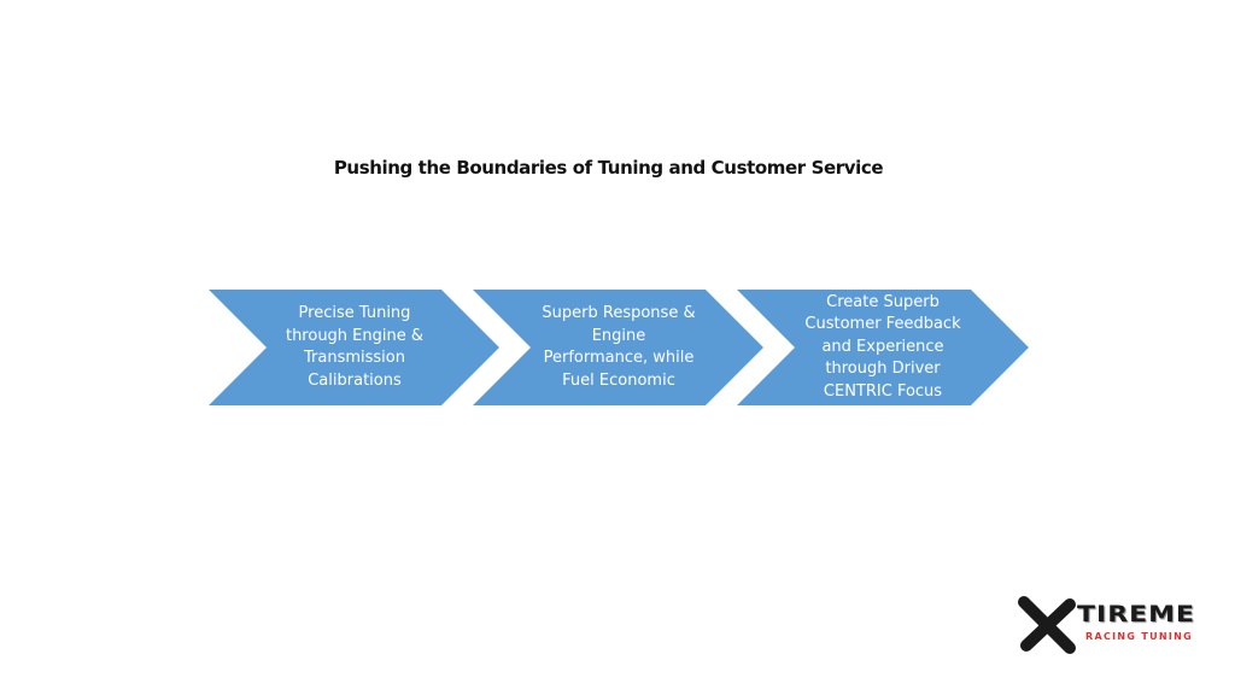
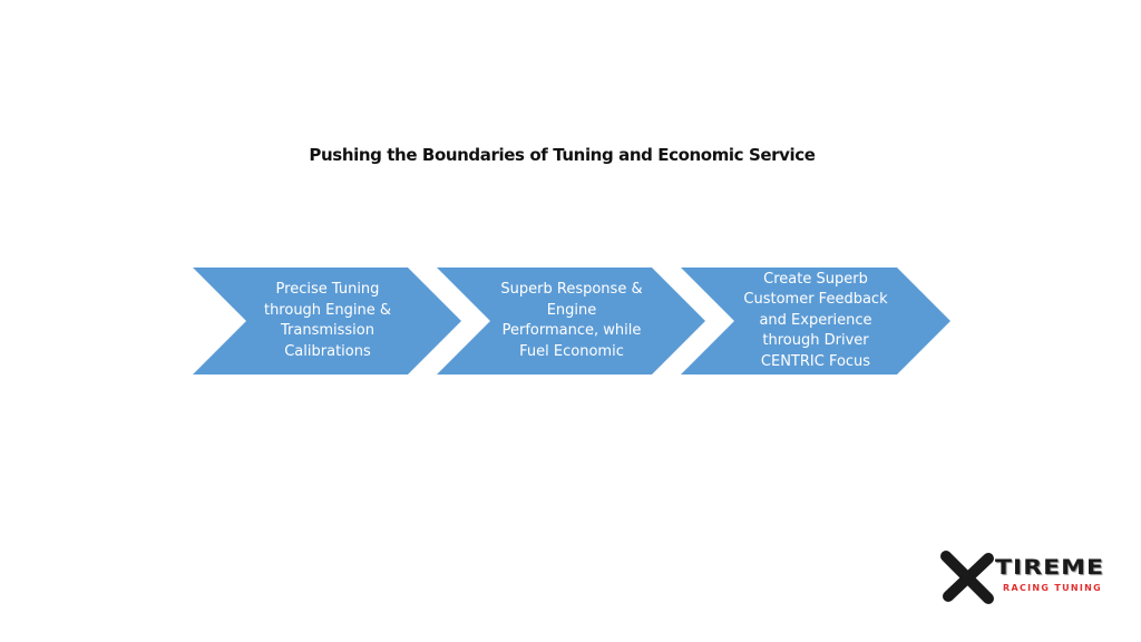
- Pushing the Boundaries of Tuning and Customer Service
+ Pushing the Boundaries of Tuning and Economic Service
  Precise Tuning
  through Engine &
  Transmission
  Calibrations
  Superb Response &
  Engine
  Performance, while
  Fuel Economic
  Create Superb
  Customer Feedback
  and Experience
  through Driver
  CENTRIC Focus
  TIREME
  RACING TUNING
